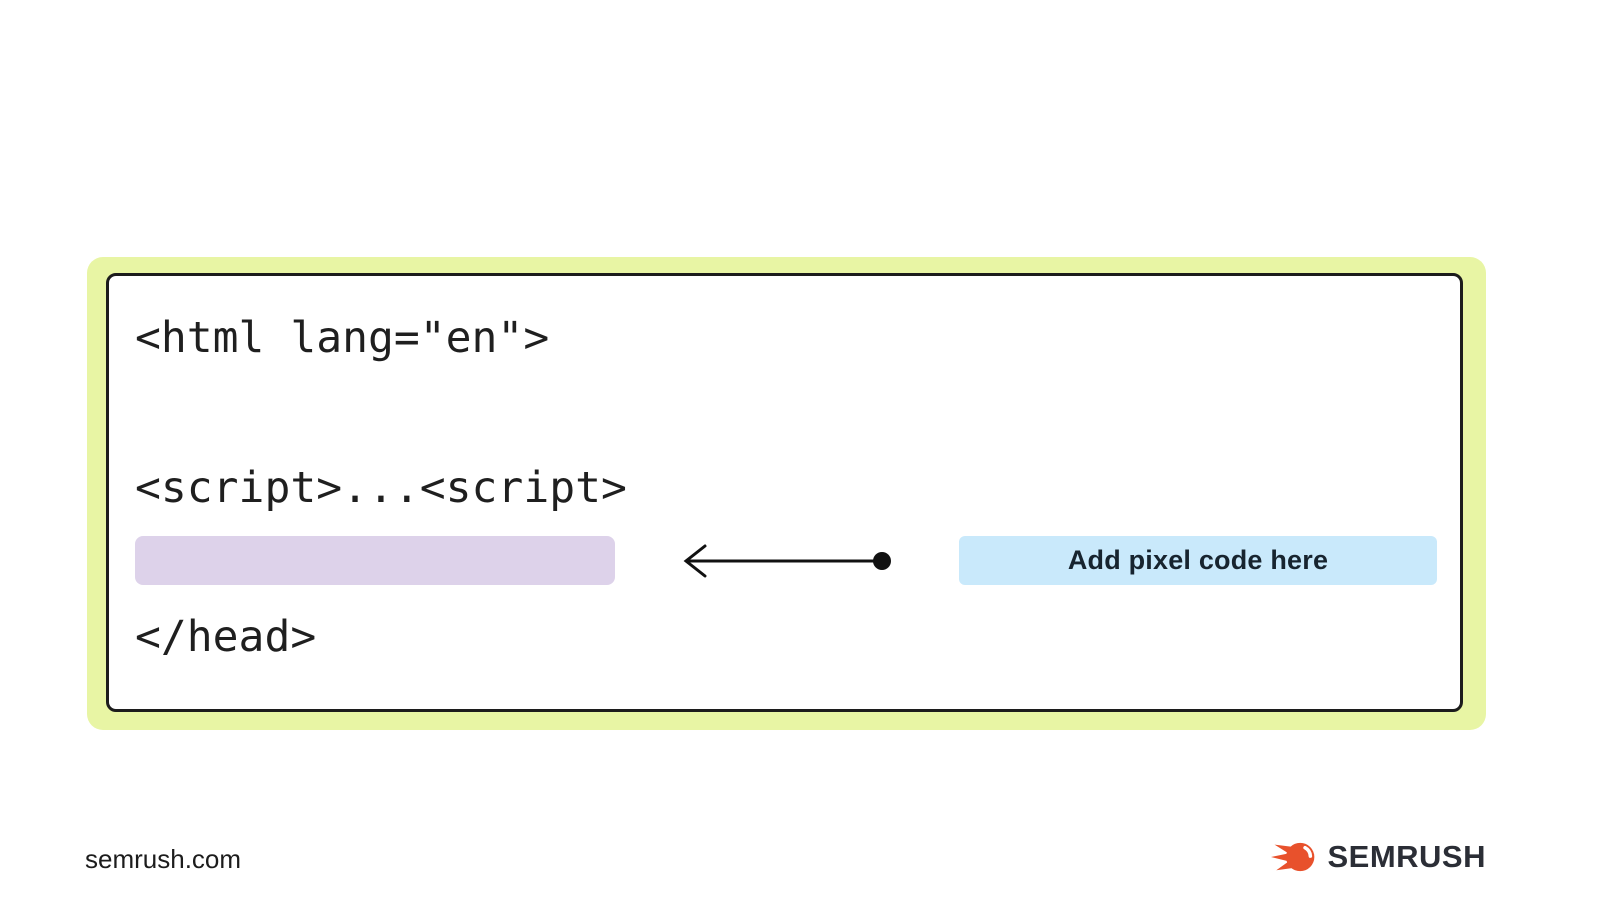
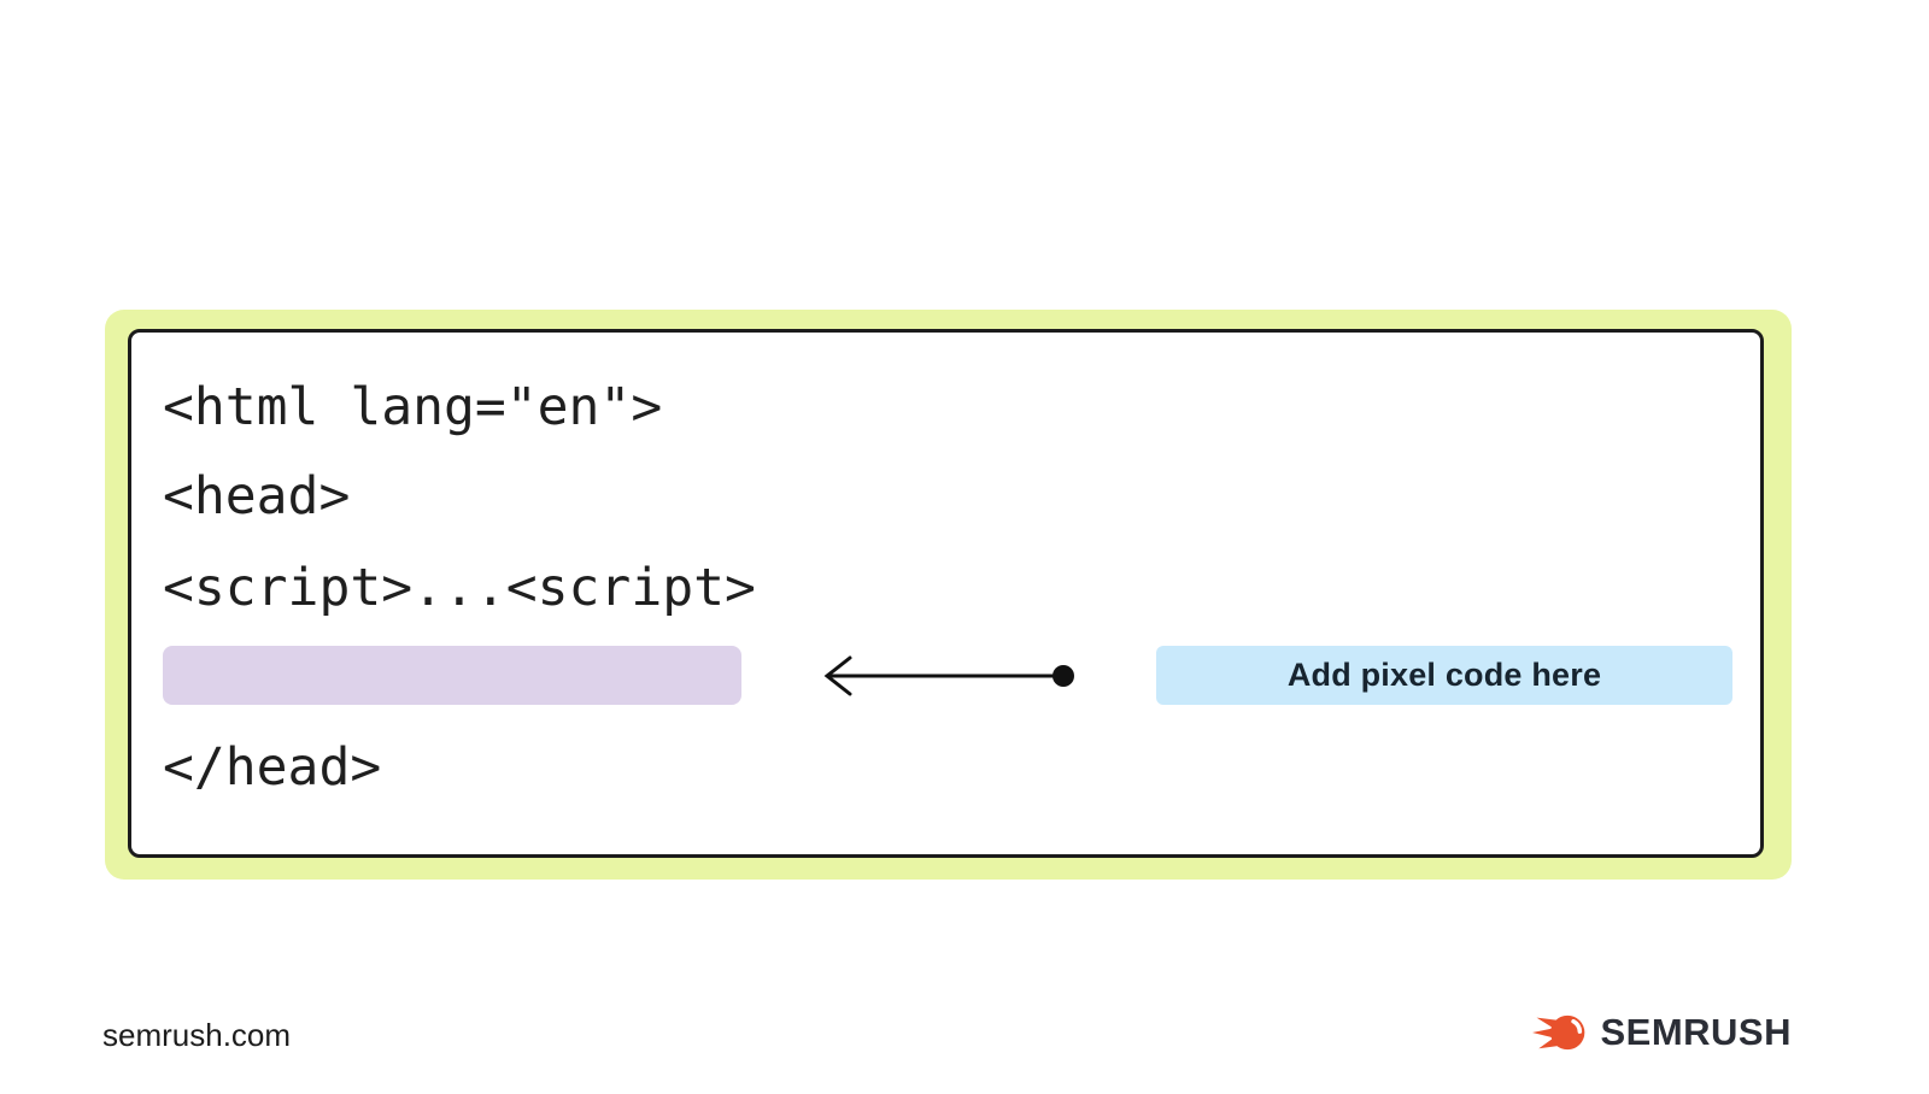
  <html lang="en">
+ <head>
  <script>...<script>
  Add pixel code here
  </head>
  semrush.com
  SEMRUSH
